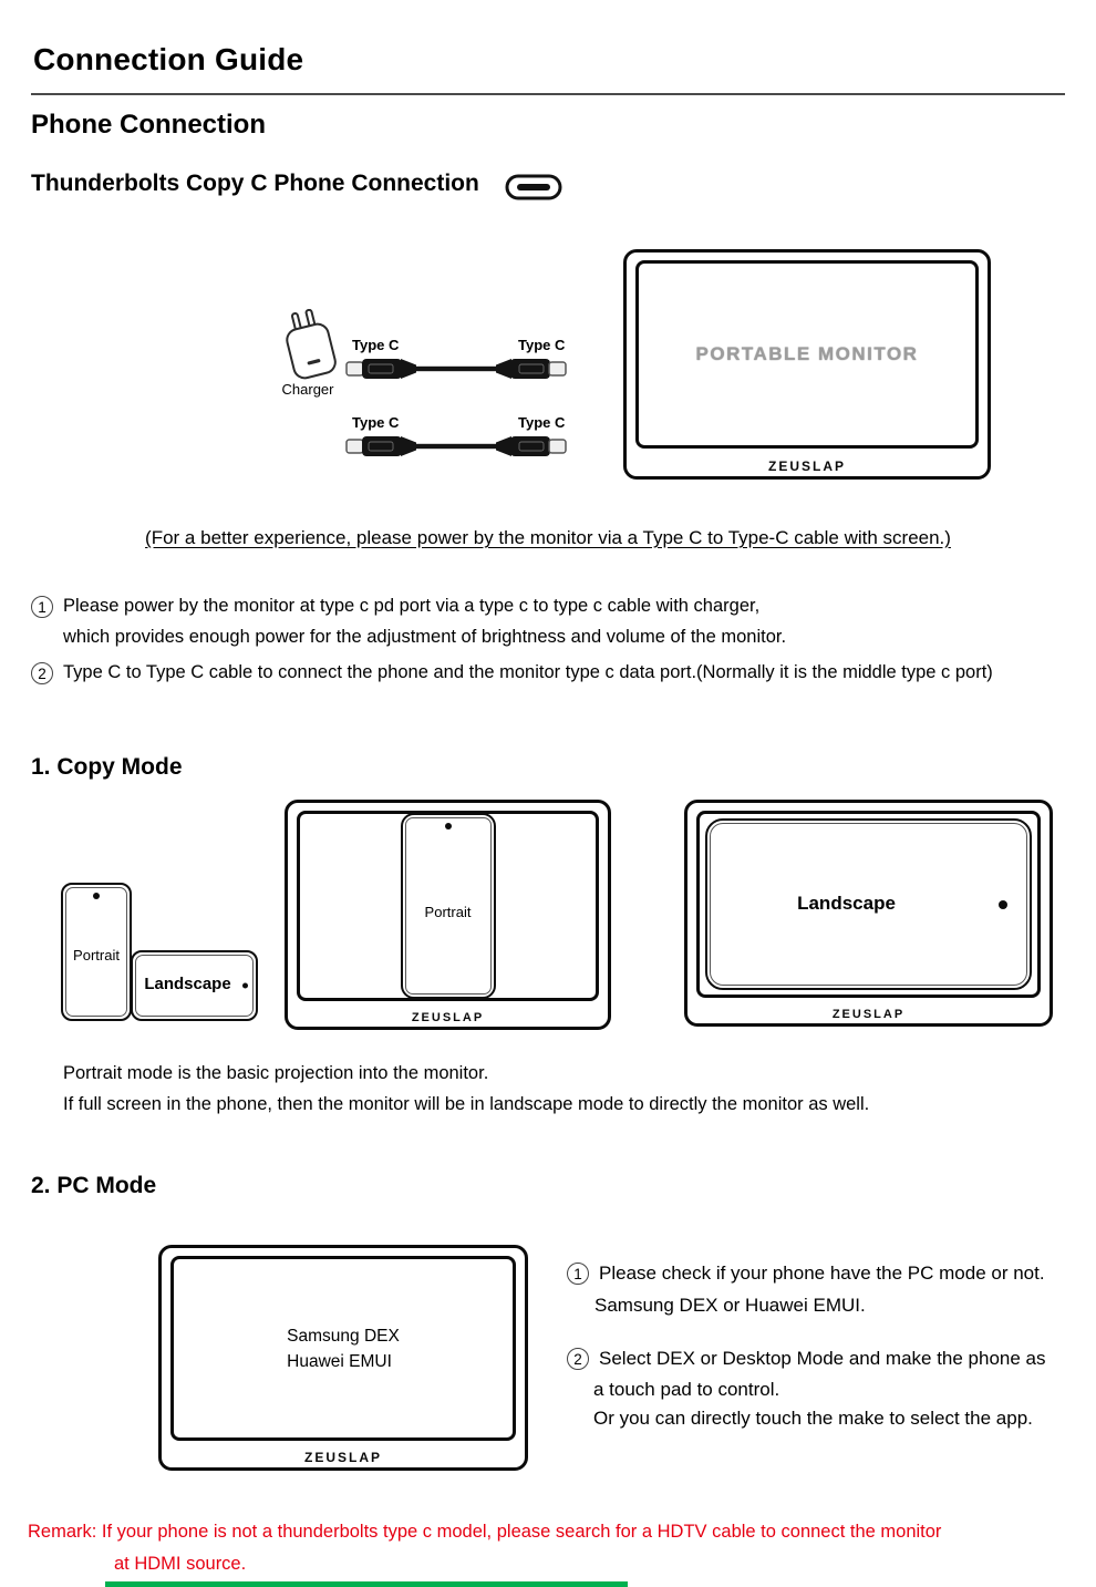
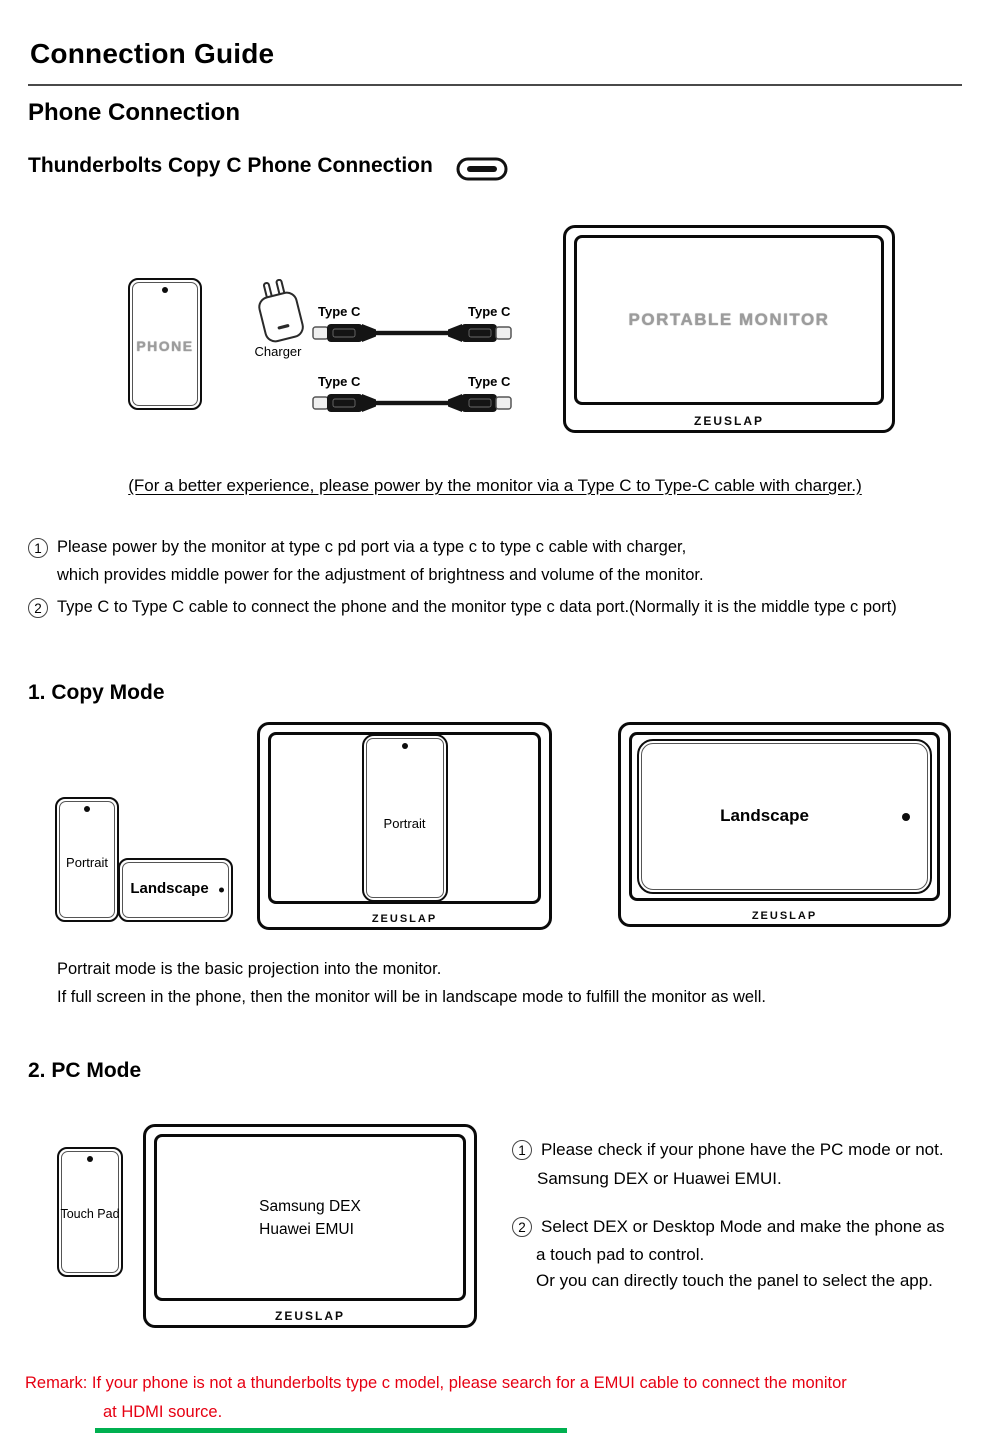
  Connection Guide
  Phone Connection
  Thunderbolts Copy C Phone Connection
+ PHONE
  Charger
  Type C
  Type C
  Type C
  Type C
  PORTABLE MONITOR
  ZEUSLAP
- (For a better experience, please power by the monitor via a Type C to Type-C cable with screen.)
+ (For a better experience, please power by the monitor via a Type C to Type-C cable with charger.)
  1
  Please power by the monitor at type c pd port via a type c to type c cable with charger,
- which provides enough power for the adjustment of brightness and volume of the monitor.
+ which provides middle power for the adjustment of brightness and volume of the monitor.
  2
  Type C to Type C cable to connect the phone and the monitor type c data port.(Normally it is the middle type c port)
  1. Copy Mode
  Portrait
  Landscape
  Portrait
  ZEUSLAP
  Landscape
  ZEUSLAP
  Portrait mode is the basic projection into the monitor.
- If full screen in the phone, then the monitor will be in landscape mode to directly the monitor as well.
+ If full screen in the phone, then the monitor will be in landscape mode to fulfill the monitor as well.
  2. PC Mode
+ Touch Pad
  Samsung DEX
  Huawei EMUI
  ZEUSLAP
  1
  Please check if your phone have the PC mode or not.
  Samsung DEX or Huawei EMUI.
  2
  Select DEX or Desktop Mode and make the phone as
  a touch pad to control.
- Or you can directly touch the make to select the app.
+ Or you can directly touch the panel to select the app.
- Remark: If your phone is not a thunderbolts type c model, please search for a HDTV cable to connect the monitor
+ Remark: If your phone is not a thunderbolts type c model, please search for a EMUI cable to connect the monitor
  at HDMI source.
